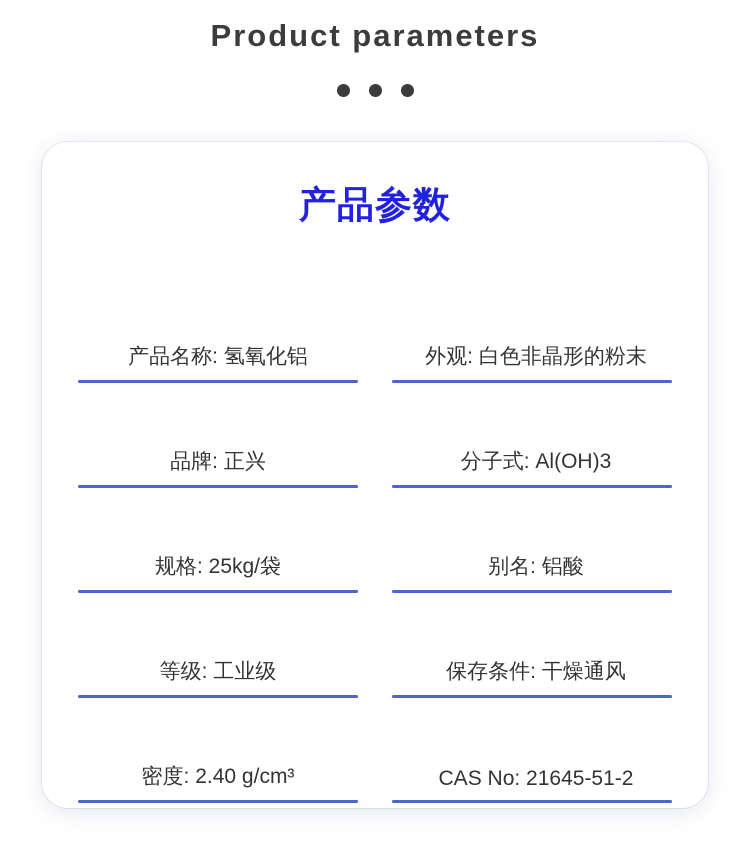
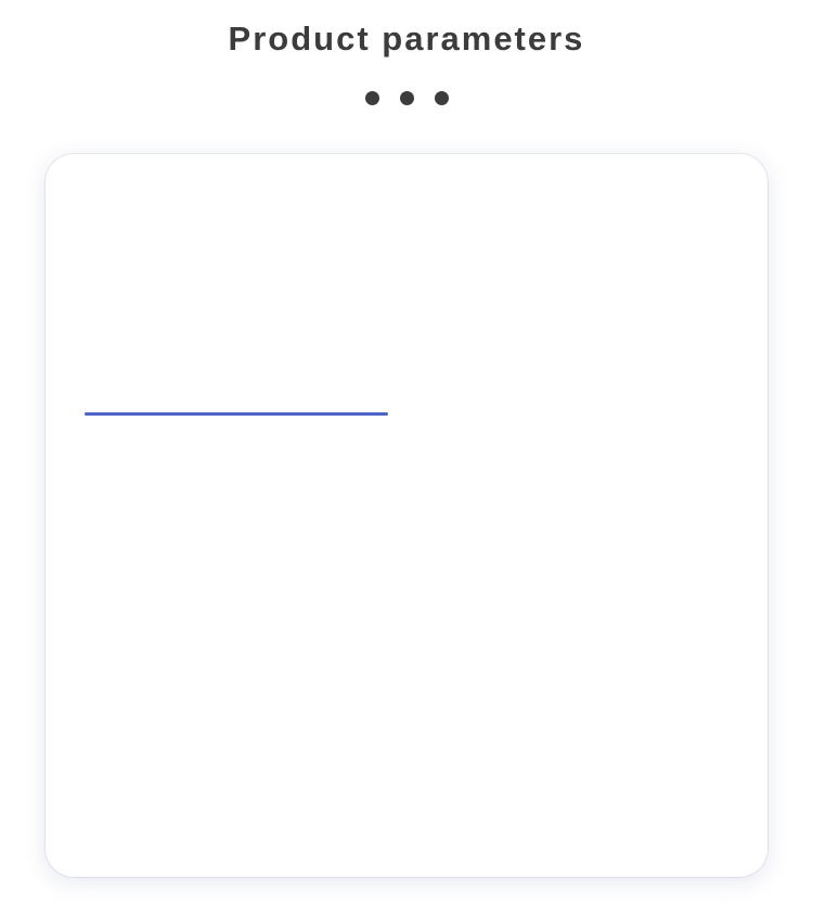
  Product parameters
- 产品参数
- 产品名称: 氢氧化铝
- 外观: 白色非晶形的粉末
- 品牌: 正兴
- 分子式: Al(OH)3
- 规格: 25kg/袋
- 别名: 铝酸
- 等级: 工业级
- 保存条件: 干燥通风
- 密度: 2.40 g/cm³
- CAS No: 21645-51-2
